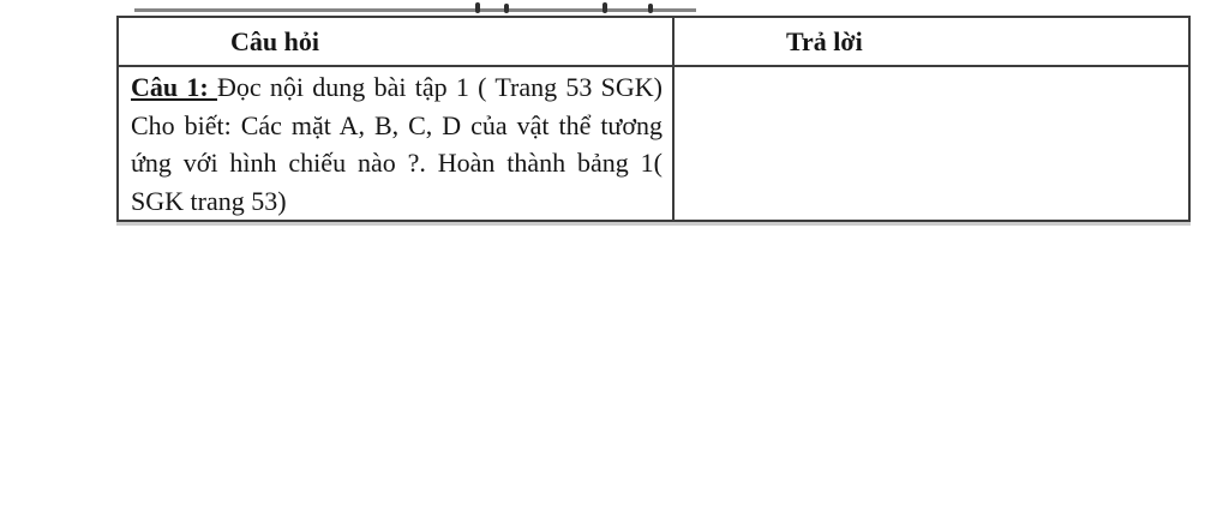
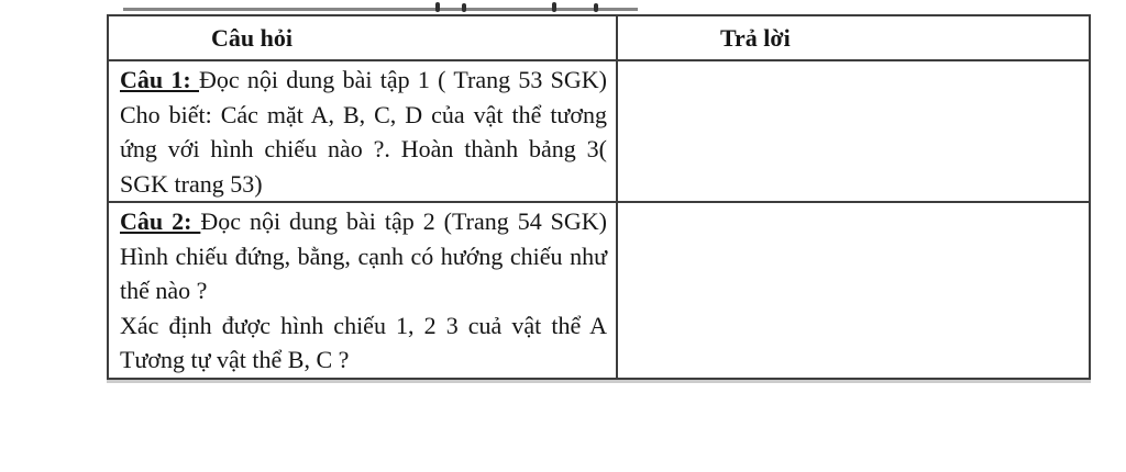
  Câu hỏi	Trả lời
- Câu 1: Đọc nội dung bài tập 1 ( Trang 53 SGK) Cho biết: Các mặt A, B, C, D của vật thể tương ứng với hình chiếu nào ?. Hoàn thành bảng 1( SGK trang 53)
+ Câu 1: Đọc nội dung bài tập 1 ( Trang 53 SGK) Cho biết: Các mặt A, B, C, D của vật thể tương ứng với hình chiếu nào ?. Hoàn thành bảng 3( SGK trang 53)
+ Câu 2: Đọc nội dung bài tập 2 (Trang 54 SGK) Hình chiếu đứng, bằng, cạnh có hướng chiếu như thế nào ? Xác định được hình chiếu 1, 2 3 cuả vật thể A Tương tự vật thể B, C ?
